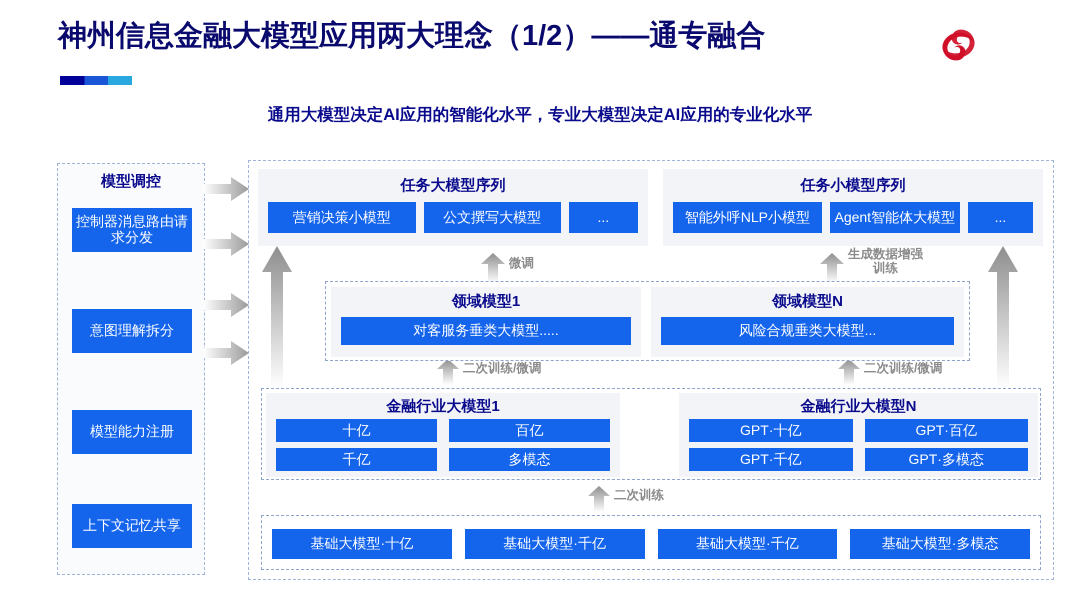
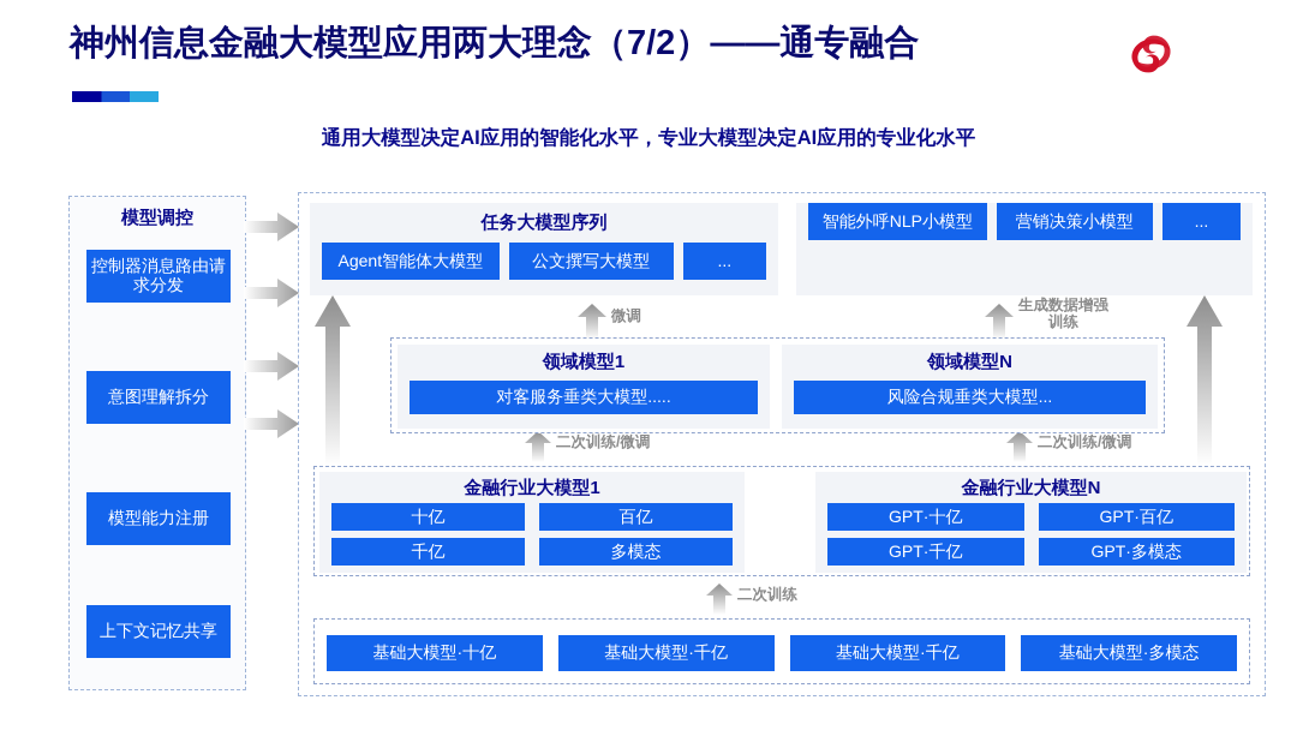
- 神州信息金融大模型应用两大理念（1/2）——通专融合
+ 神州信息金融大模型应用两大理念（7/2）——通专融合
  通用大模型决定AI应用的智能化水平，专业大模型决定AI应用的专业化水平
  模型调控
  控制器消息路由请求分发
  意图理解拆分
  模型能力注册
  上下文记忆共享
  微调
  生成数据增强
  训练
  二次训练/微调
  二次训练/微调
  二次训练
  任务大模型序列
- 营销决策小模型
+ Agent智能体大模型
  公文撰写大模型
  ...
- 任务小模型序列
  智能外呼NLP小模型
- Agent智能体大模型
+ 营销决策小模型
  ...
  领域模型1
  对客服务垂类大模型.....
  领域模型N
  风险合规垂类大模型...
  金融行业大模型1
  十亿
  百亿
  千亿
  多模态
  金融行业大模型N
  GPT·十亿
  GPT·百亿
  GPT·千亿
  GPT·多模态
  基础大模型·十亿
  基础大模型·千亿
  基础大模型·千亿
  基础大模型·多模态
